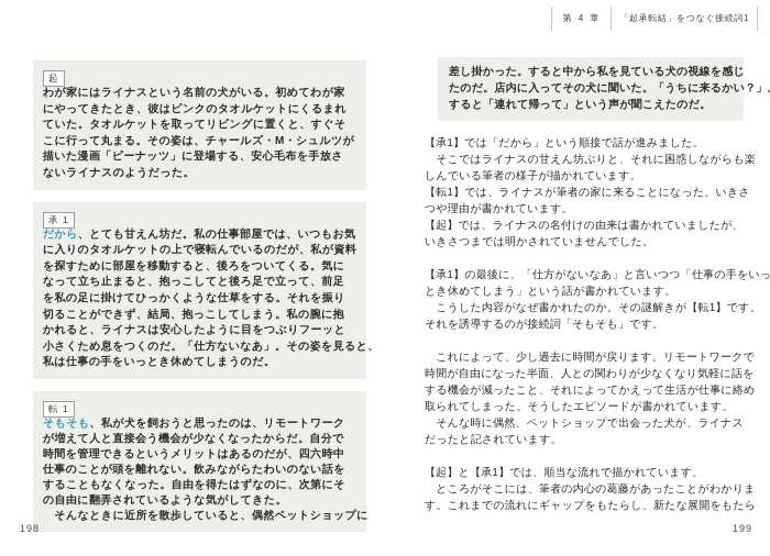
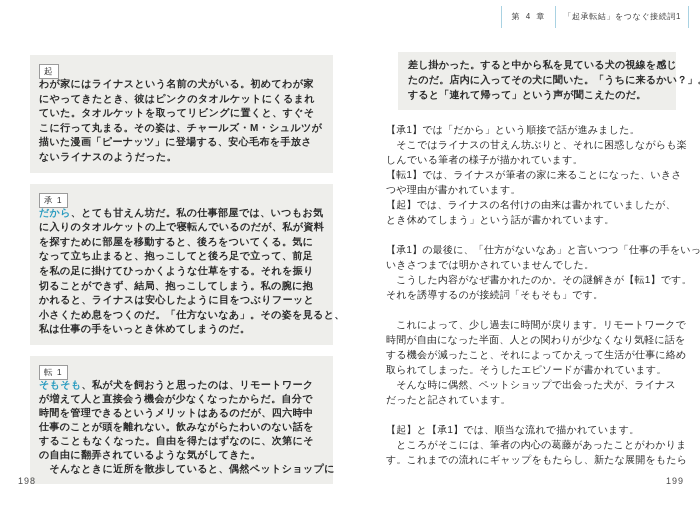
  第 4 章
  「起承転結」をつなぐ接続詞1
  起
  わが家にはライナスという名前の犬がいる。初めてわが家
  にやってきたとき、彼はピンクのタオルケットにくるまれ
  ていた。タオルケットを取ってリビングに置くと、すぐそ
  こに行って丸まる。その姿は、チャールズ・M・シュルツが
  描いた漫画「ピーナッツ」に登場する、安心毛布を手放さ
  ないライナスのようだった。
  承 1
  だから、とても甘えん坊だ。私の仕事部屋では、いつもお気
  に入りのタオルケットの上で寝転んでいるのだが、私が資料
  を探すために部屋を移動すると、後ろをついてくる。気に
  なって立ち止まると、抱っこしてと後ろ足で立って、前足
  を私の足に掛けてひっかくような仕草をする。それを振り
  切ることができず、結局、抱っこしてしまう。私の腕に抱
  かれると、ライナスは安心したように目をつぶりフーッと
  小さくため息をつくのだ。「仕方ないなあ」。その姿を見ると、
  私は仕事の手をいっとき休めてしまうのだ。
  転 1
  そもそも、私が犬を飼おうと思ったのは、リモートワーク
  が増えて人と直接会う機会が少なくなったからだ。自分で
  時間を管理できるというメリットはあるのだが、四六時中
  仕事のことが頭を離れない。飲みながらたわいのない話を
  することもなくなった。自由を得たはずなのに、次第にそ
  の自由に翻弄されているような気がしてきた。
  そんなときに近所を散歩していると、偶然ペットショップに
  差し掛かった。すると中から私を見ている犬の視線を感じ
  たのだ。店内に入ってその犬に聞いた。「うちに来るかい？」
  すると「連れて帰って」という声が聞こえたのだ。
  【承1】では「だから」という順接で話が進みました。
  そこではライナスの甘えん坊ぶりと、それに困惑しながらも楽
  しんでいる筆者の様子が描かれています。
  【転1】では、ライナスが筆者の家に来ることになった、いきさ
  つや理由が書かれています。
  【起】では、ライナスの名付けの由来は書かれていましたが、
- いきさつまでは明かされていませんでした。
+ とき休めてしまう」という話が書かれています。
  【承1】の最後に、「仕方がないなあ」と言いつつ「仕事の手をいっ
- とき休めてしまう」という話が書かれています。
+ いきさつまでは明かされていませんでした。
  こうした内容がなぜ書かれたのか。その謎解きが【転1】です。
  それを誘導するのが接続詞「そもそも」です。
  これによって、少し過去に時間が戻ります。リモートワークで
  時間が自由になった半面、人との関わりが少なくなり気軽に話を
  する機会が減ったこと、それによってかえって生活が仕事に絡め
  取られてしまった。そうしたエピソードが書かれています。
  そんな時に偶然、ペットショップで出会った犬が、ライナス
  だったと記されています。
  【起】と【承1】では、順当な流れで描かれています。
  ところがそこには、筆者の内心の葛藤があったことがわかりま
  す。これまでの流れにギャップをもたらし、新たな展開をもたら
  198
  199
